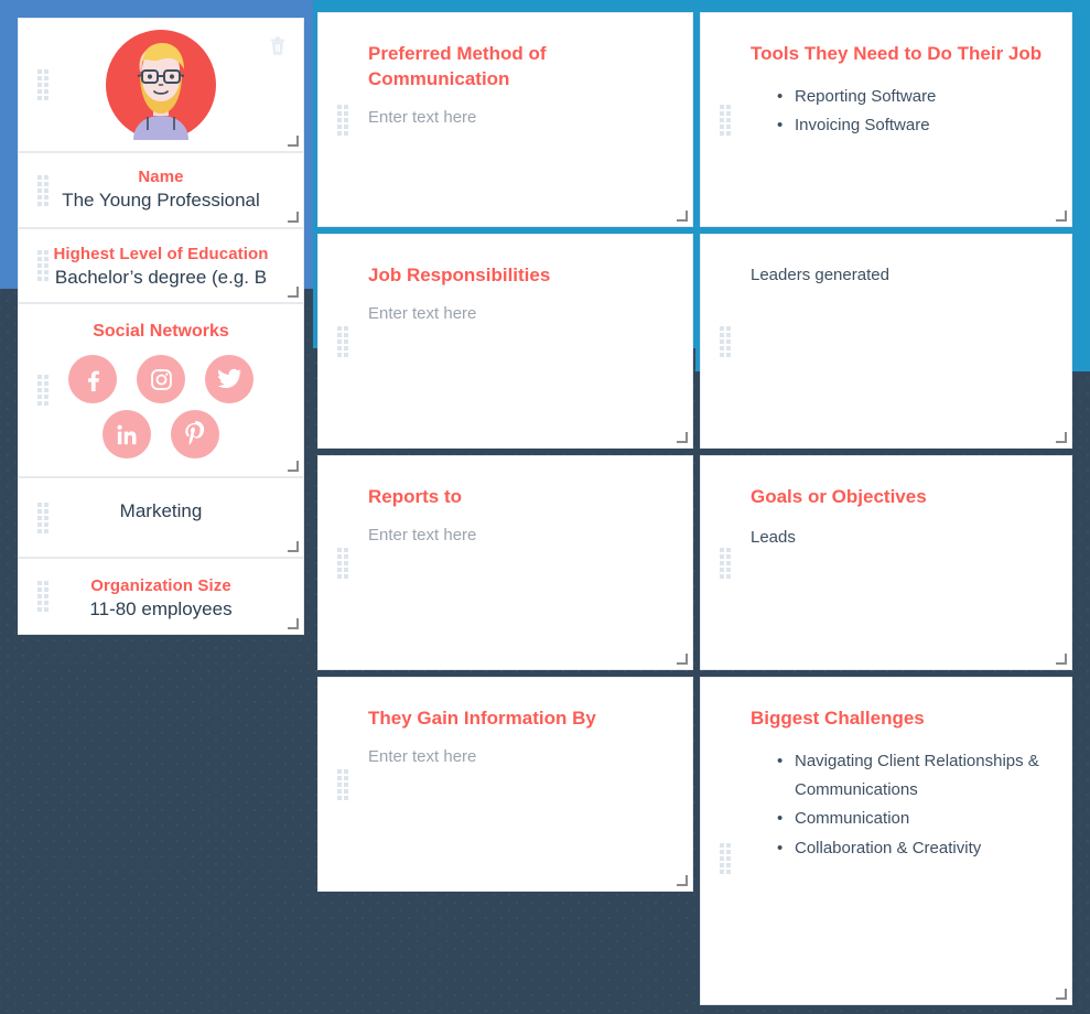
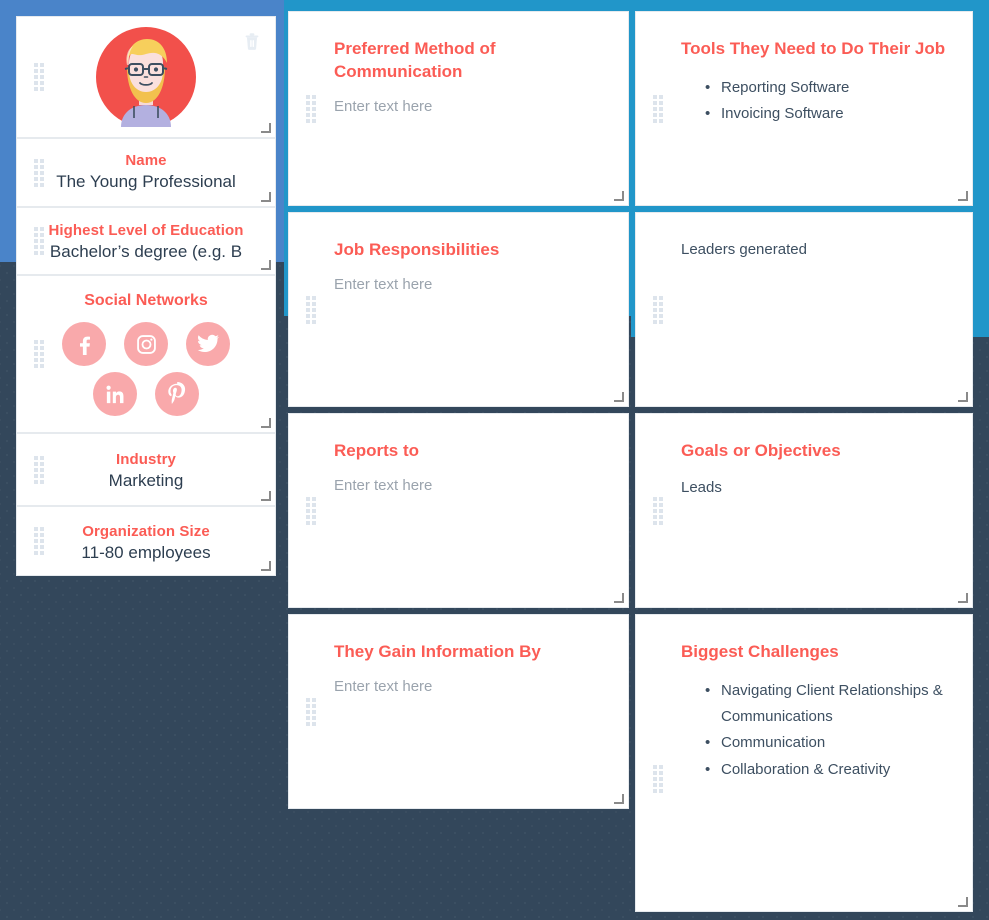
  Name
  The Young Professional
  Highest Level of Education
  Bachelor’s degree (e.g. B
  Social Networks
+ Industry
  Marketing
  Organization Size
  11-80 employees
  Preferred Method of Communication
  Enter text here
  Job Responsibilities
  Enter text here
  Reports to
  Enter text here
  They Gain Information By
  Enter text here
  Tools They Need to Do Their Job
  Reporting Software
  Invoicing Software
  Leaders generated
  Goals or Objectives
  Leads
  Biggest Challenges
  Navigating Client Relationships & Communications
  Communication
  Collaboration & Creativity
